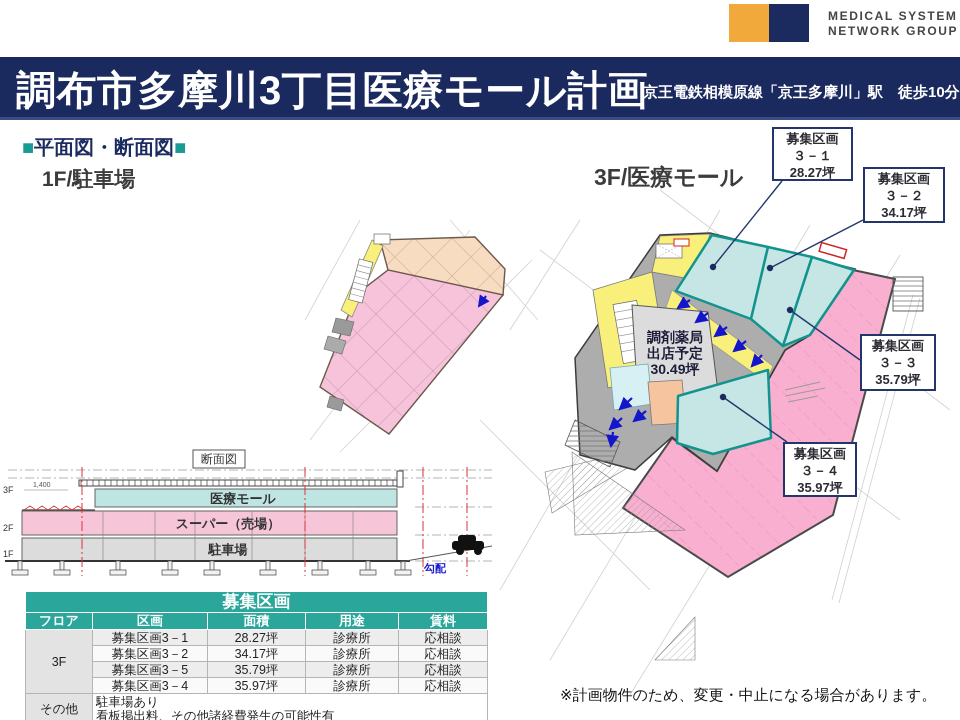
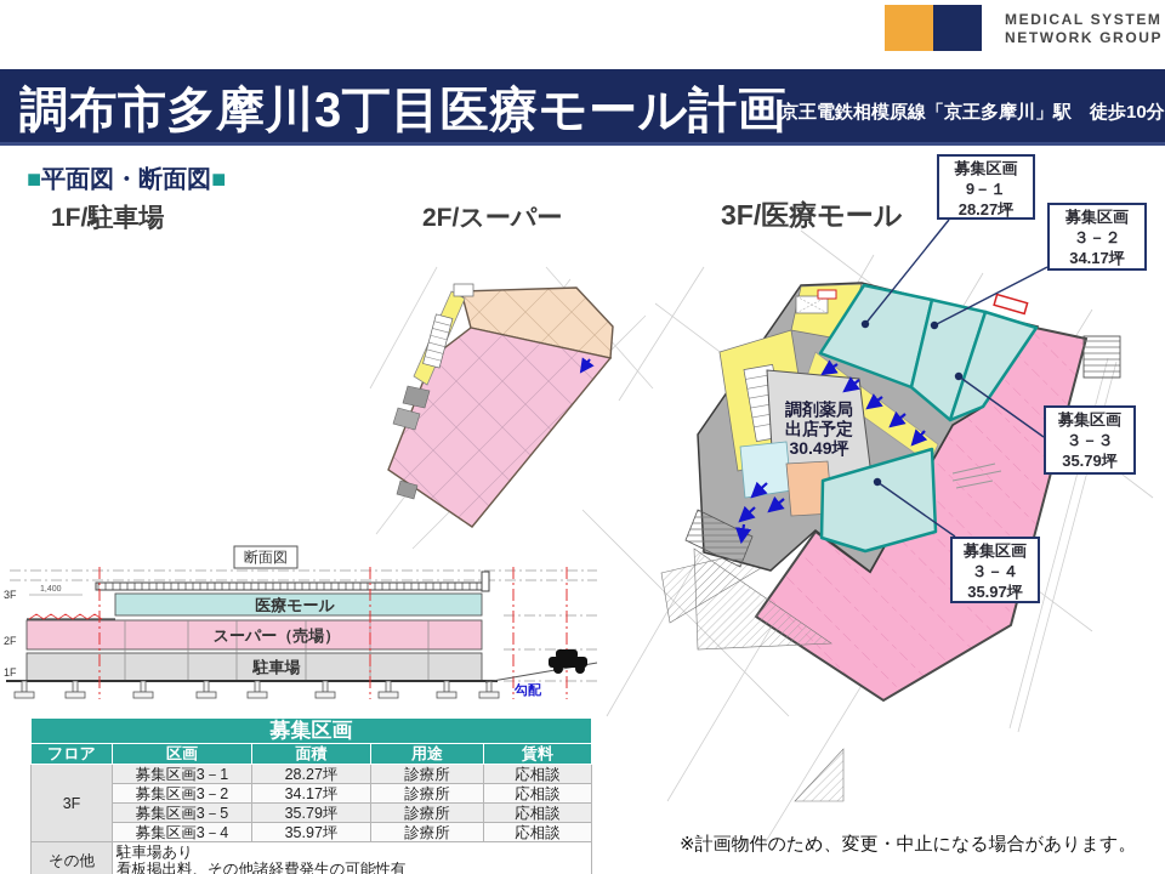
  MEDICAL SYSTEM
  NETWORK GROUP
  調布市多摩川3丁目医療モール計画
  京王電鉄相模原線「京王多摩川」駅 徒歩10分
  ■平面図・断面図■
  1F/駐車場
+ 2F/スーパー
  3F/医療モール
  調剤薬局
  出店予定
  30.49坪
  勾配
  断面図
  医療モール
  スーパー（売場）
  駐車場
  3F
  2F
  1F
  募集区画
- ３－１
+ 9－１
  28.27坪
  募集区画
  ３－２
  34.17坪
  募集区画
  ３－３
  35.79坪
  募集区画
  ３－４
  35.97坪
  募集区画
  フロア	区画	面積	用途	賃料
  3F	募集区画3－1	28.27坪	診療所	応相談
  募集区画3－2	34.17坪	診療所	応相談
  募集区画3－5	35.79坪	診療所	応相談
  募集区画3－4	35.97坪	診療所	応相談
  その他	駐車場あり 看板掲出料、その他諸経費発生の可能性有
  ※計画物件のため、変更・中止になる場合があります。
